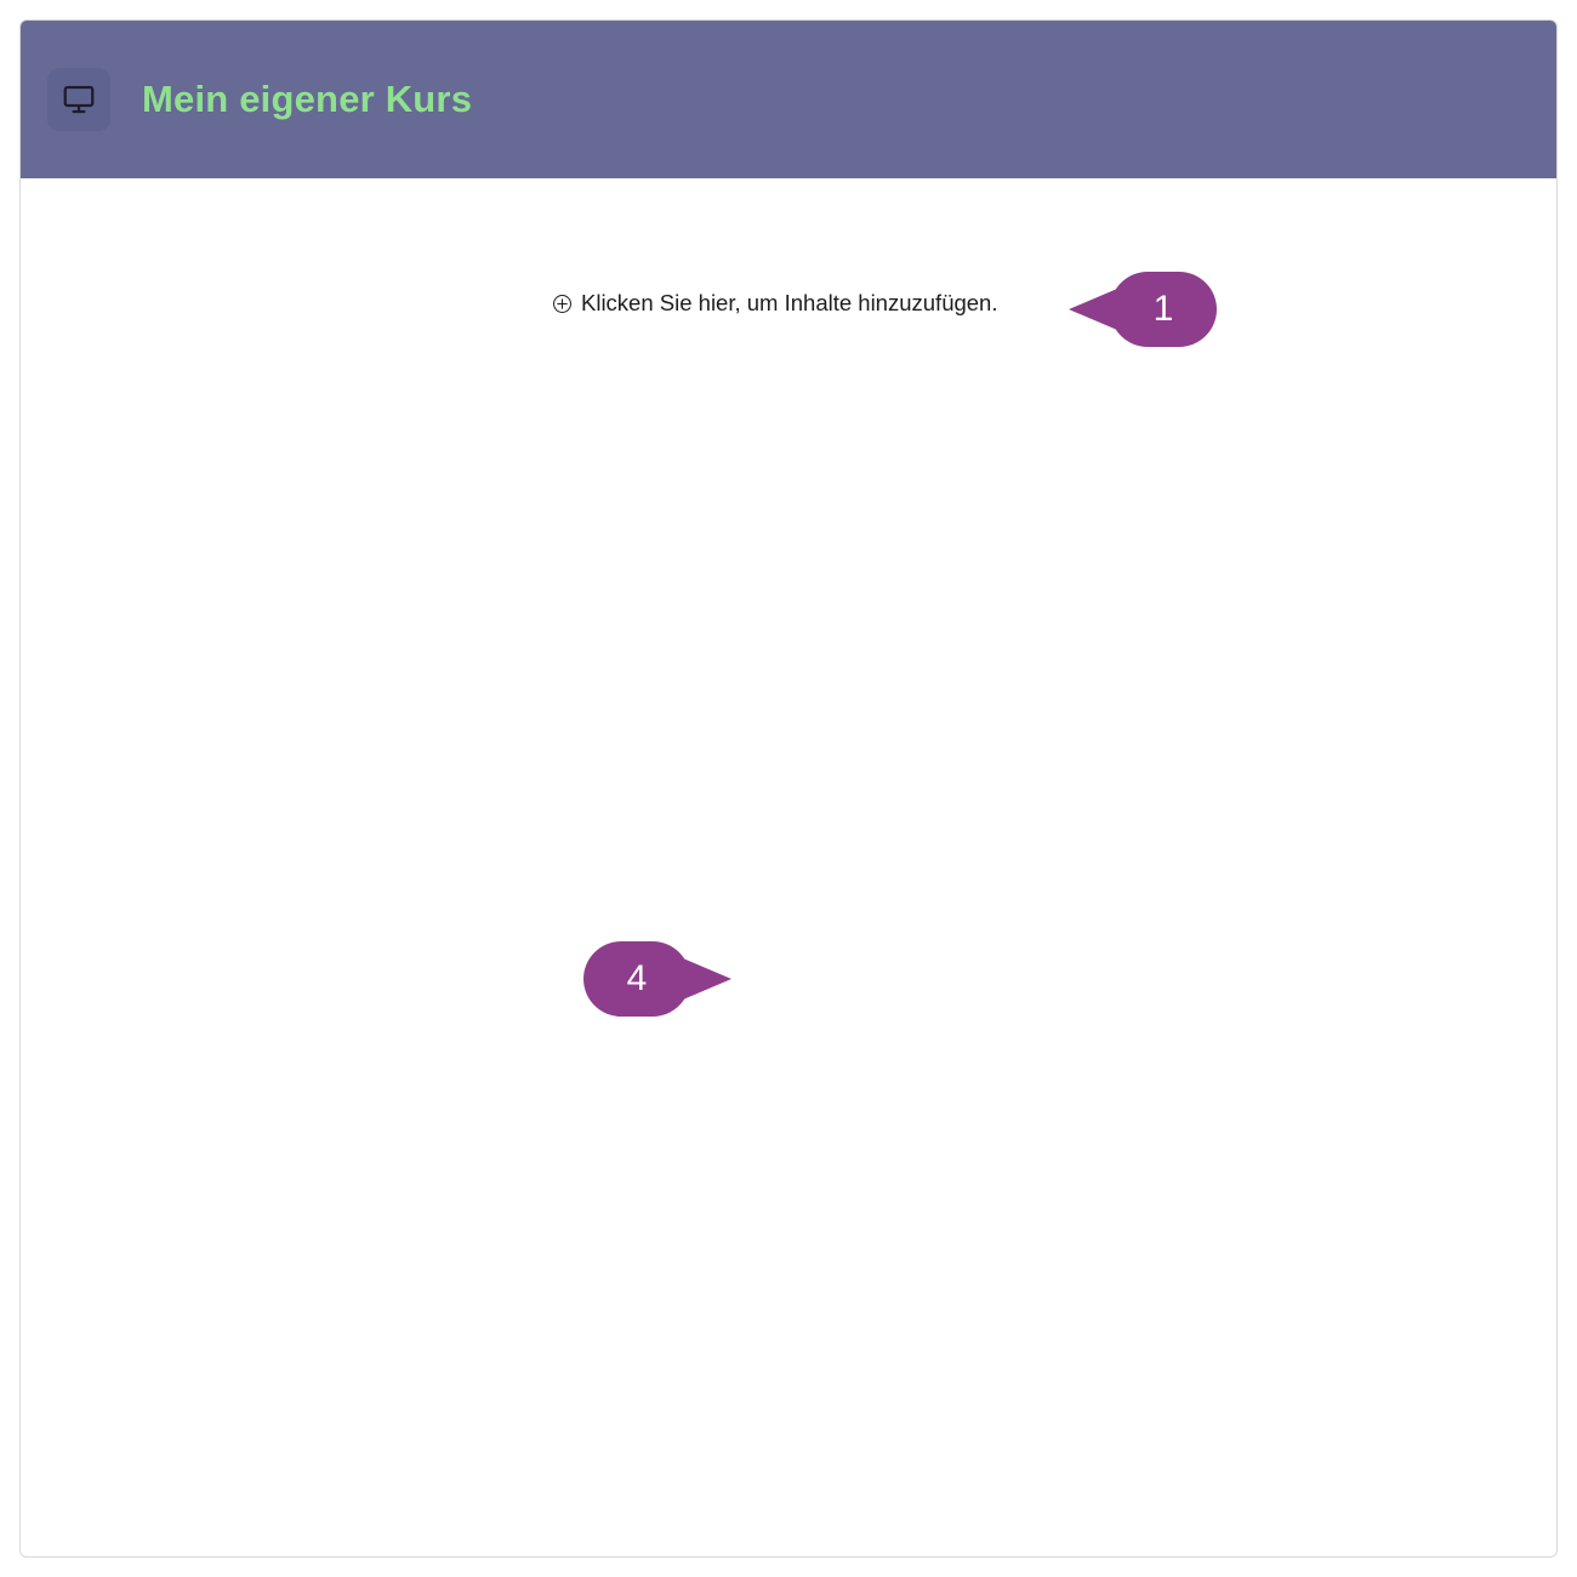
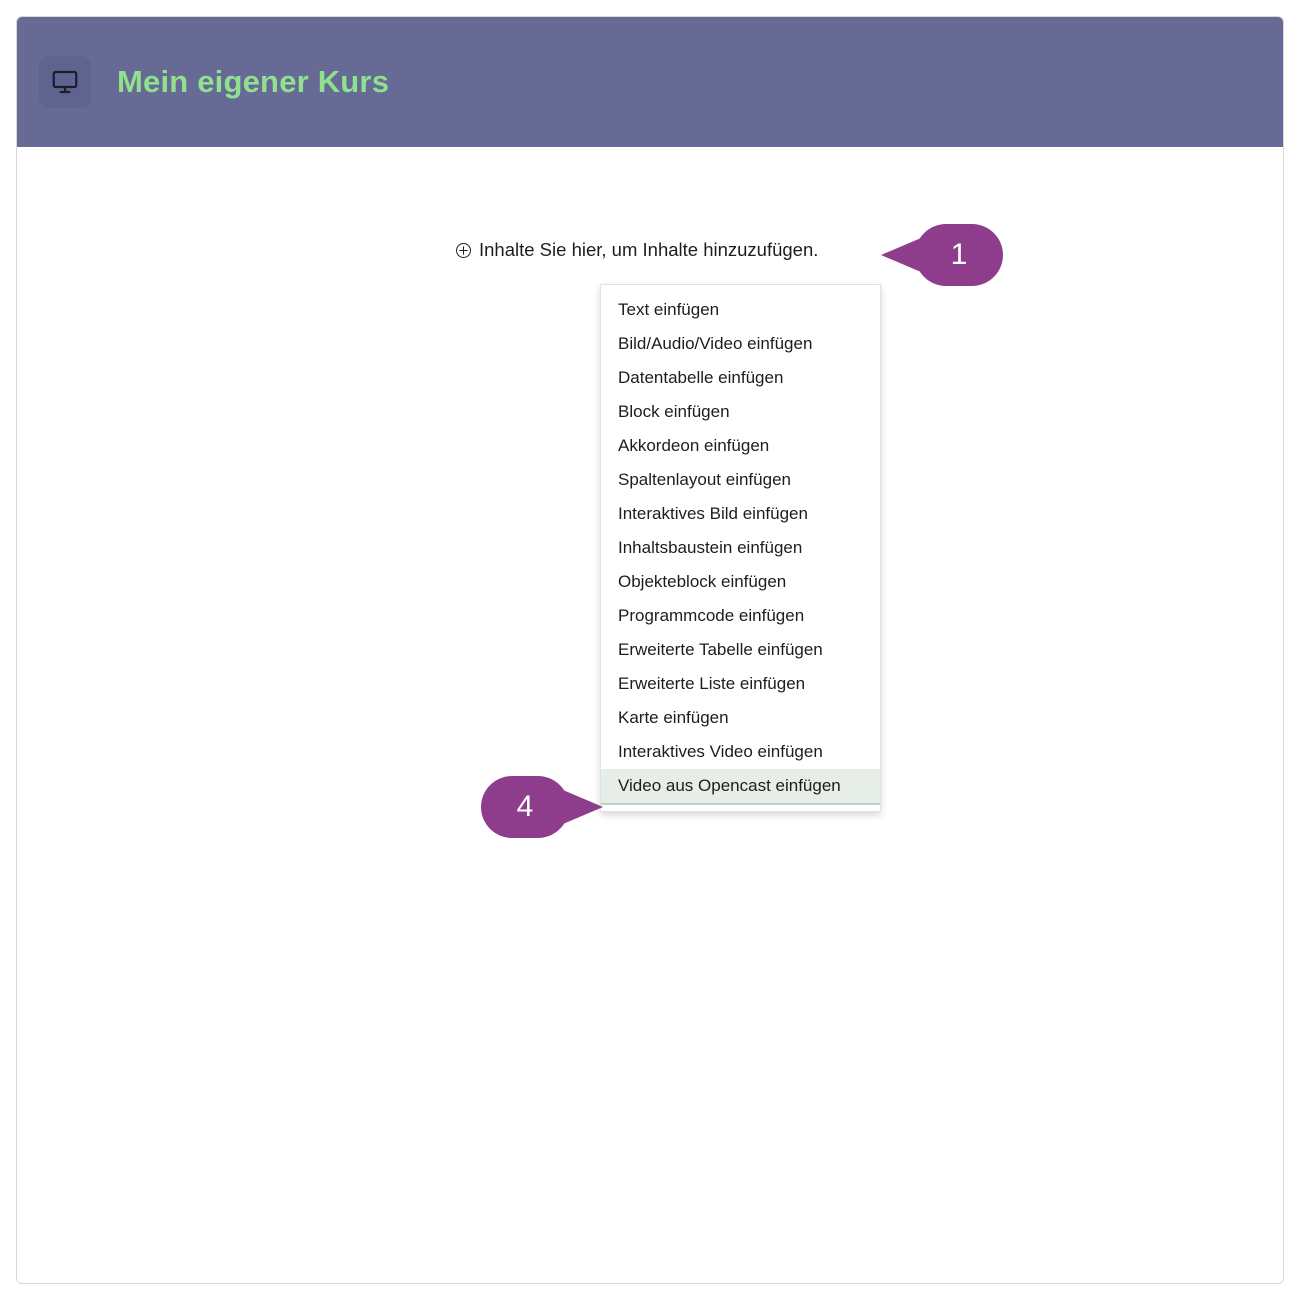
  Mein eigener Kurs
- Klicken Sie hier, um Inhalte hinzuzufügen.
+ Inhalte Sie hier, um Inhalte hinzuzufügen.
+ Text einfügen
+ Bild/Audio/Video einfügen
+ Datentabelle einfügen
+ Block einfügen
+ Akkordeon einfügen
+ Spaltenlayout einfügen
+ Interaktives Bild einfügen
+ Inhaltsbaustein einfügen
+ Objekteblock einfügen
+ Programmcode einfügen
+ Erweiterte Tabelle einfügen
+ Erweiterte Liste einfügen
+ Karte einfügen
+ Interaktives Video einfügen
+ Video aus Opencast einfügen
  1
  4
